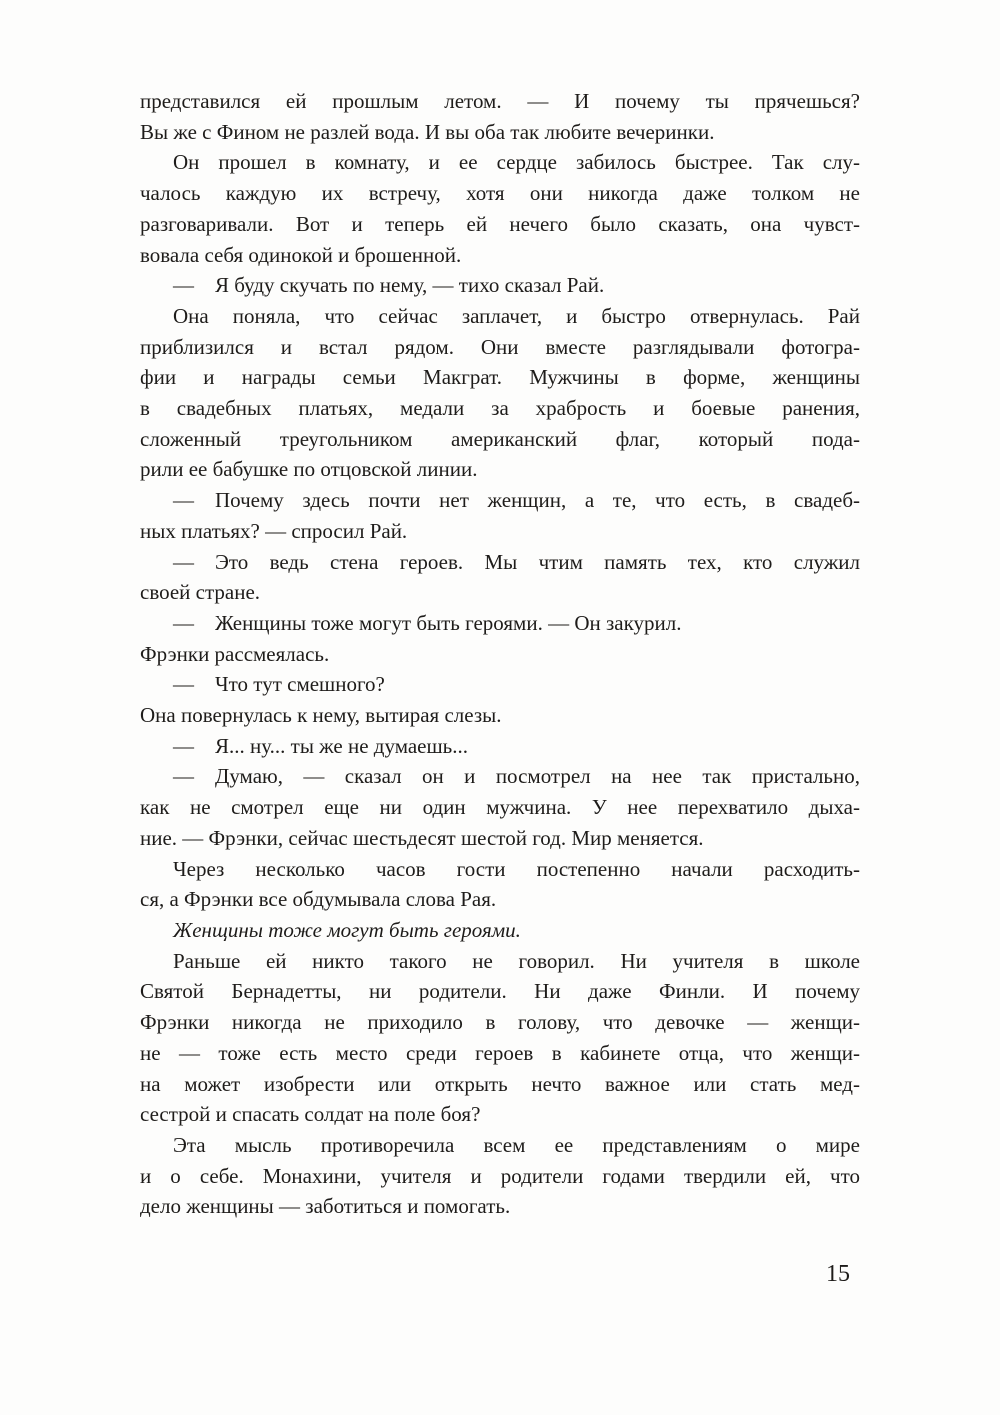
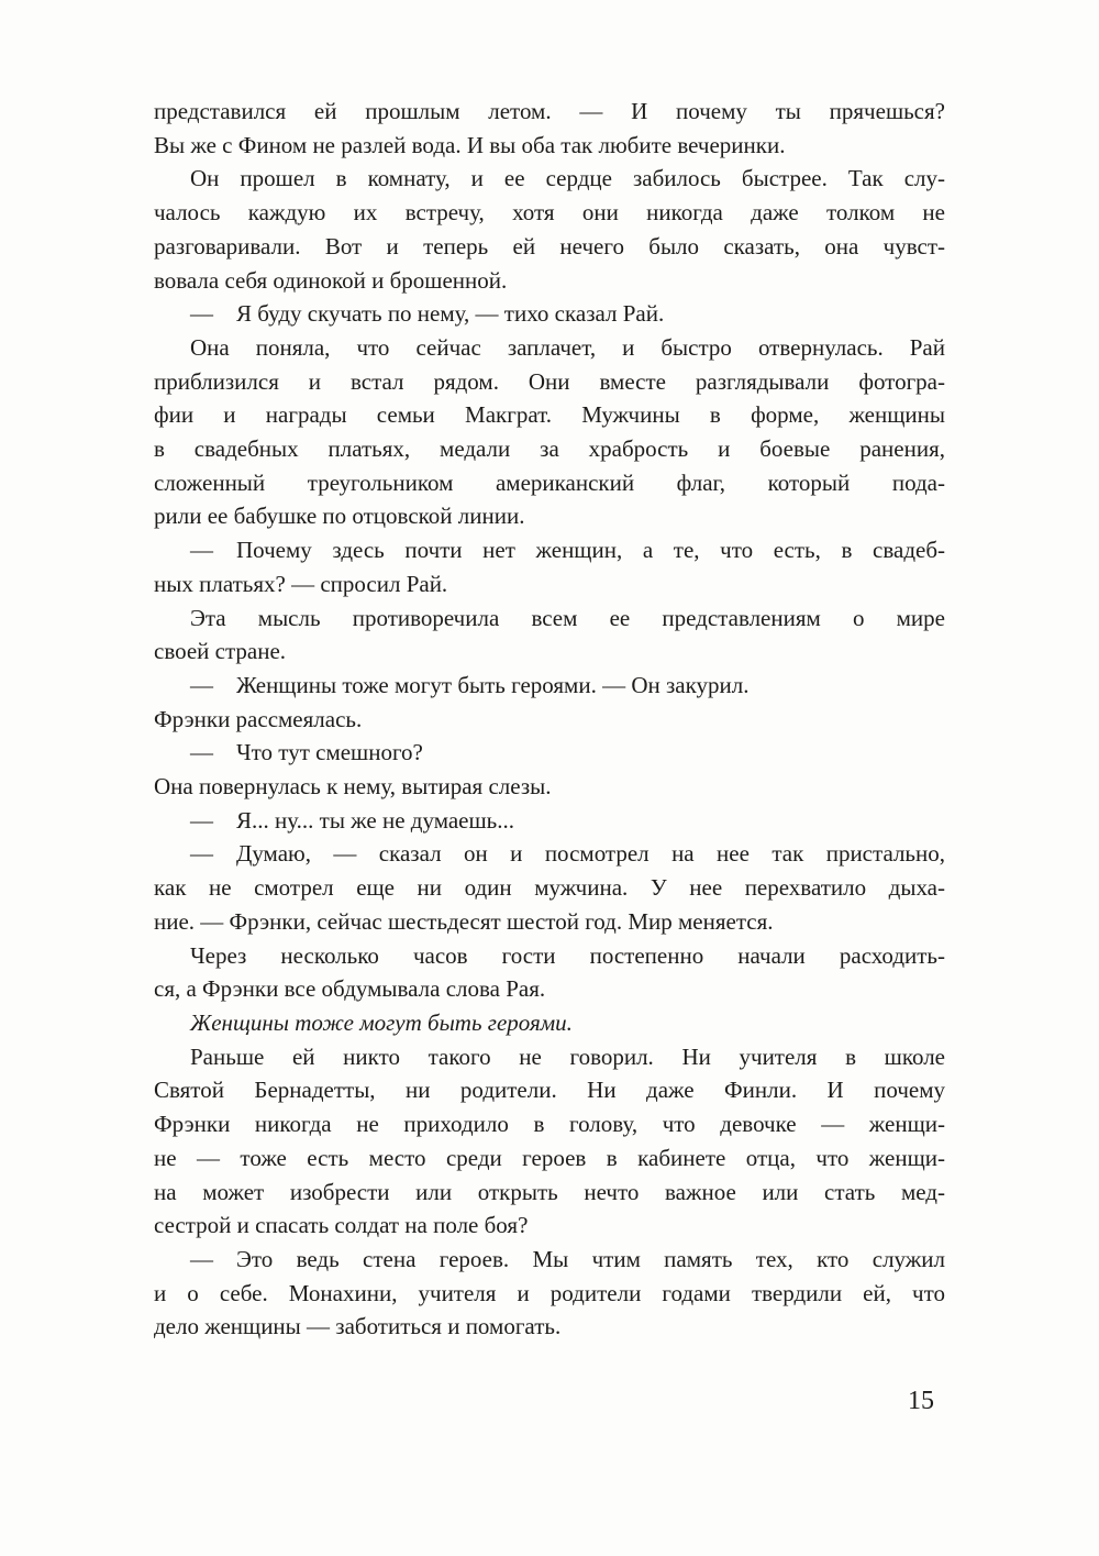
  представился ей прошлым летом. — И почему ты прячешься?
  Вы же с Фином не разлей вода. И вы оба так любите вечеринки.
  Он прошел в комнату, и ее сердце забилось быстрее. Так слу-
  чалось каждую их встречу, хотя они никогда даже толком не
  разговаривали. Вот и теперь ей нечего было сказать, она чувст-
  вовала себя одинокой и брошенной.
  — Я буду скучать по нему, — тихо сказал Рай.
  Она поняла, что сейчас заплачет, и быстро отвернулась. Рай
  приблизился и встал рядом. Они вместе разглядывали фотогра-
  фии и награды семьи Макграт. Мужчины в форме, женщины
  в свадебных платьях, медали за храбрость и боевые ранения,
  сложенный треугольником американский флаг, который пода-
  рили ее бабушке по отцовской линии.
  — Почему здесь почти нет женщин, а те, что есть, в свадеб-
  ных платьях? — спросил Рай.
- — Это ведь стена героев. Мы чтим память тех, кто служил
+ Эта мысль противоречила всем ее представлениям о мире
  своей стране.
  — Женщины тоже могут быть героями. — Он закурил.
  Фрэнки рассмеялась.
  — Что тут смешного?
  Она повернулась к нему, вытирая слезы.
  — Я... ну... ты же не думаешь...
  — Думаю, — сказал он и посмотрел на нее так пристально,
  как не смотрел еще ни один мужчина. У нее перехватило дыха-
  ние. — Фрэнки, сейчас шестьдесят шестой год. Мир меняется.
  Через несколько часов гости постепенно начали расходить-
  ся, а Фрэнки все обдумывала слова Рая.
  Женщины тоже могут быть героями.
  Раньше ей никто такого не говорил. Ни учителя в школе
  Святой Бернадетты, ни родители. Ни даже Финли. И почему
  Фрэнки никогда не приходило в голову, что девочке — женщи-
  не — тоже есть место среди героев в кабинете отца, что женщи-
  на может изобрести или открыть нечто важное или стать мед-
  сестрой и спасать солдат на поле боя?
- Эта мысль противоречила всем ее представлениям о мире
+ — Это ведь стена героев. Мы чтим память тех, кто служил
  и о себе. Монахини, учителя и родители годами твердили ей, что
  дело женщины — заботиться и помогать.
  15
